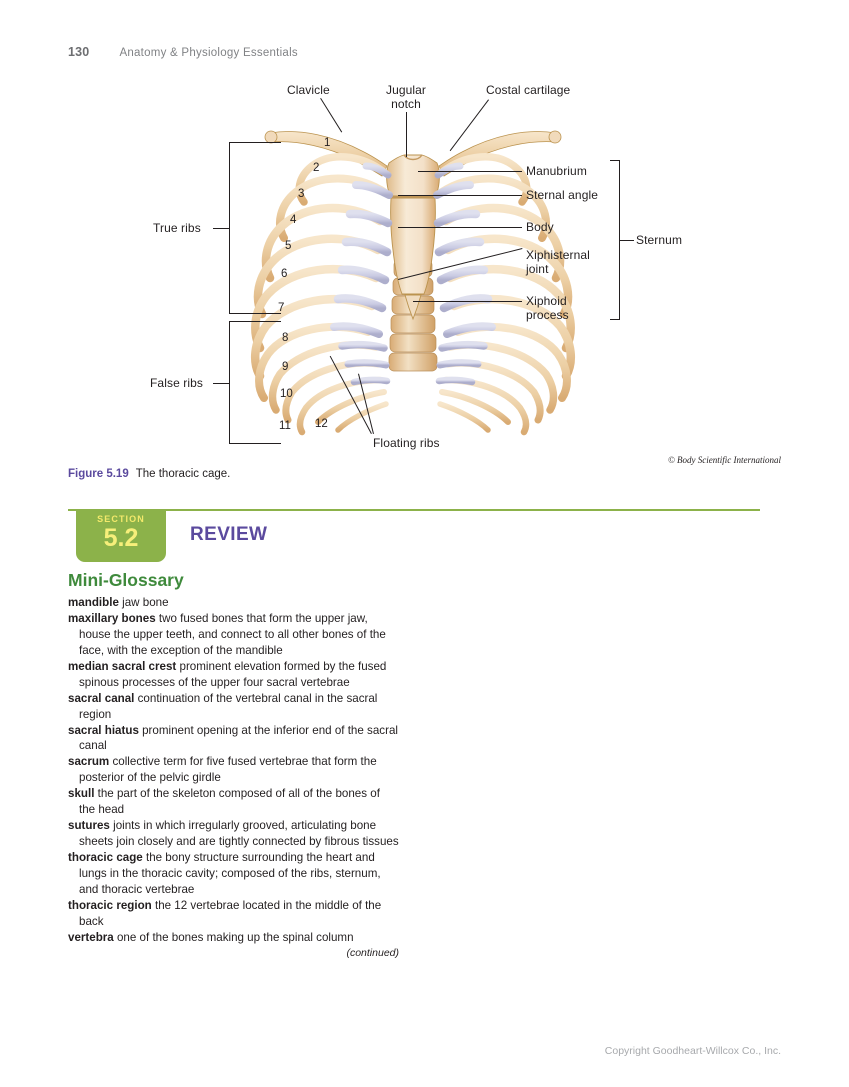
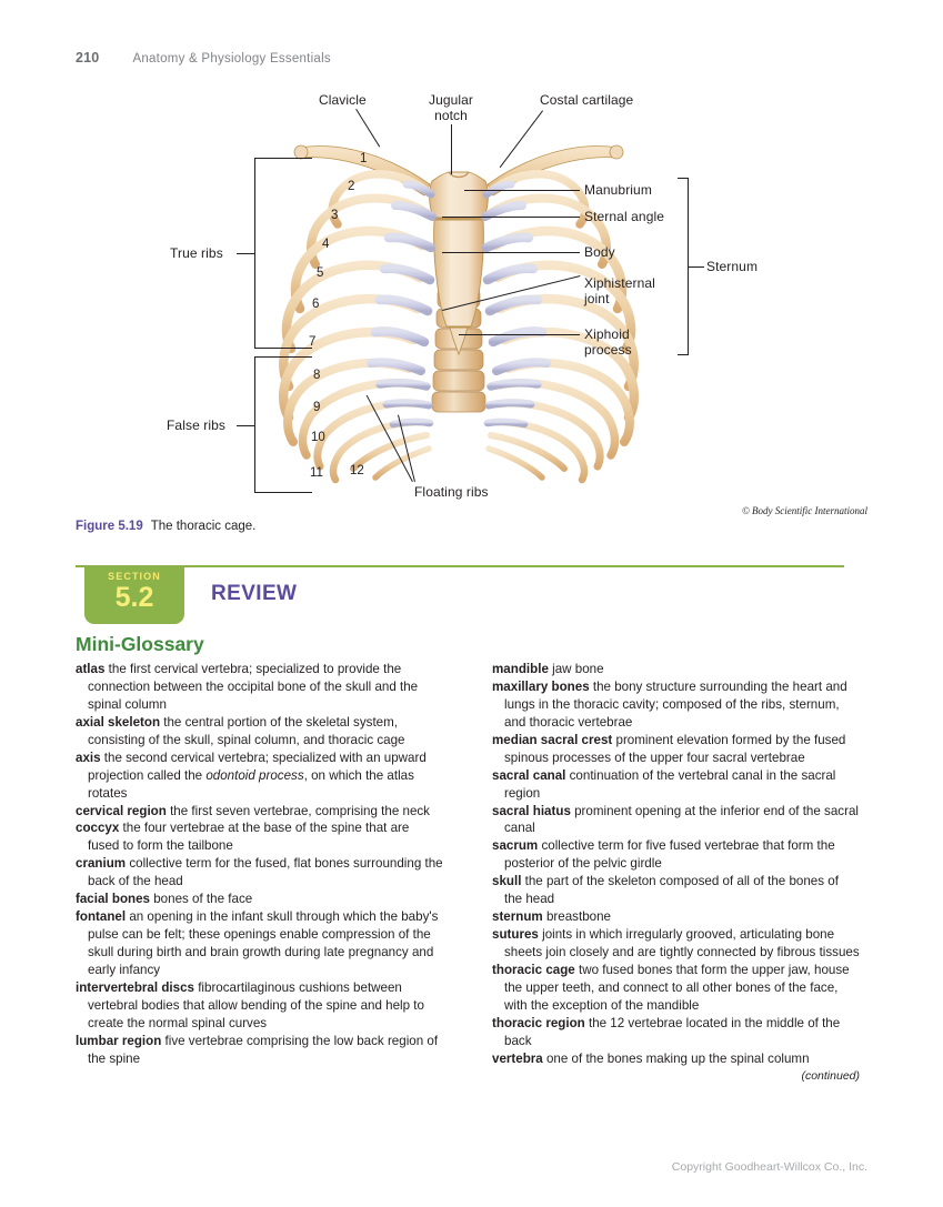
- 130
+ 210
  Anatomy & Physiology Essentials
  Clavicle
  Jugular
  notch
  Costal cartilage
  Manubrium
  Sternal angle
  Body
  Xiphisternal
  joint
  Xiphoid
  process
  Sternum
  True ribs
  False ribs
  1
  2
  3
  4
  5
  6
  7
  8
  9
  10
  11
  12
  Floating ribs
  © Body Scientific International
  Figure 5.19 The thoracic cage.
  SECTION
  5.2
  REVIEW
  Mini-Glossary
+ atlas the first cervical vertebra; specialized to provide the connection between the occipital bone of the skull and the spinal column
+ axial skeleton the central portion of the skeletal system, consisting of the skull, spinal column, and thoracic cage
+ axis the second cervical vertebra; specialized with an upward projection called the odontoid process, on which the atlas rotates
+ cervical region the first seven vertebrae, comprising the neck
+ coccyx the four vertebrae at the base of the spine that are fused to form the tailbone
+ cranium collective term for the fused, flat bones surrounding the back of the head
+ facial bones bones of the face
+ fontanel an opening in the infant skull through which the baby's pulse can be felt; these openings enable compression of the skull during birth and brain growth during late pregnancy and early infancy
+ intervertebral discs fibrocartilaginous cushions between vertebral bodies that allow bending of the spine and help to create the normal spinal curves
+ lumbar region five vertebrae comprising the low back region of the spine
  mandible jaw bone
- maxillary bones two fused bones that form the upper jaw, house the upper teeth, and connect to all other bones of the face, with the exception of the mandible
+ maxillary bones the bony structure surrounding the heart and lungs in the thoracic cavity; composed of the ribs, sternum, and thoracic vertebrae
  median sacral crest prominent elevation formed by the fused spinous processes of the upper four sacral vertebrae
  sacral canal continuation of the vertebral canal in the sacral region
  sacral hiatus prominent opening at the inferior end of the sacral canal
  sacrum collective term for five fused vertebrae that form the posterior of the pelvic girdle
  skull the part of the skeleton composed of all of the bones of the head
+ sternum breastbone
  sutures joints in which irregularly grooved, articulating bone sheets join closely and are tightly connected by fibrous tissues
- thoracic cage the bony structure surrounding the heart and lungs in the thoracic cavity; composed of the ribs, sternum, and thoracic vertebrae
+ thoracic cage two fused bones that form the upper jaw, house the upper teeth, and connect to all other bones of the face, with the exception of the mandible
  thoracic region the 12 vertebrae located in the middle of the back
  vertebra one of the bones making up the spinal column
  (continued)
  Copyright Goodheart-Willcox Co., Inc.
